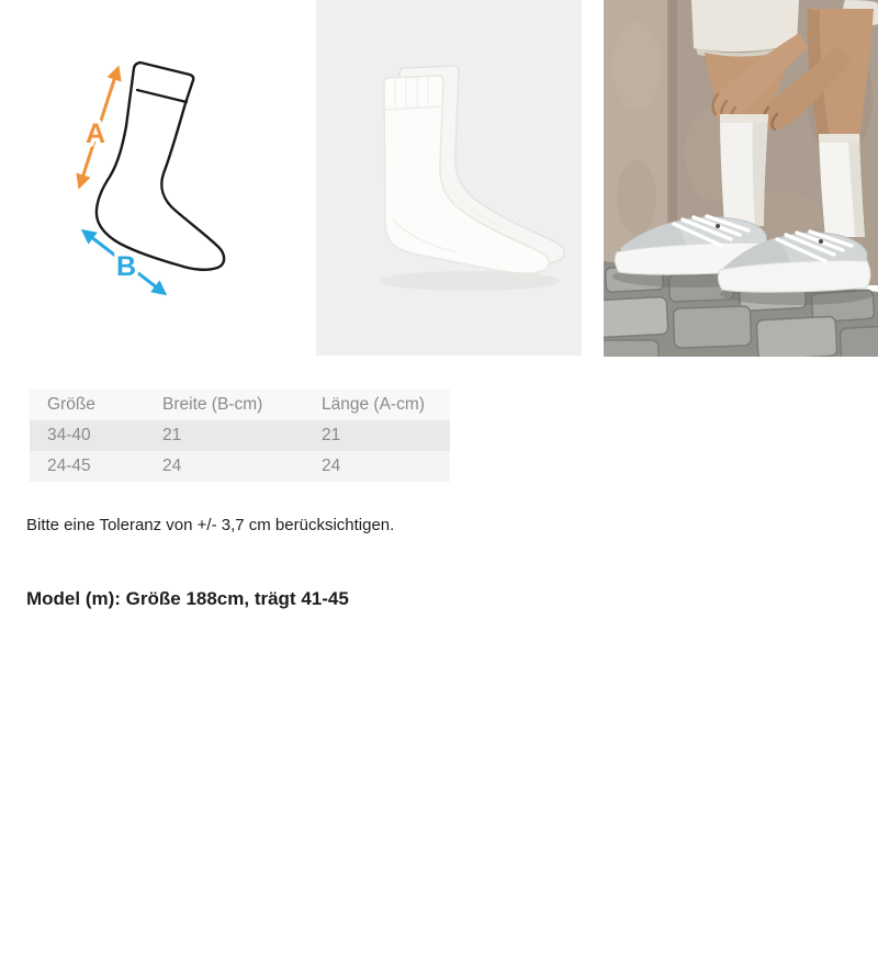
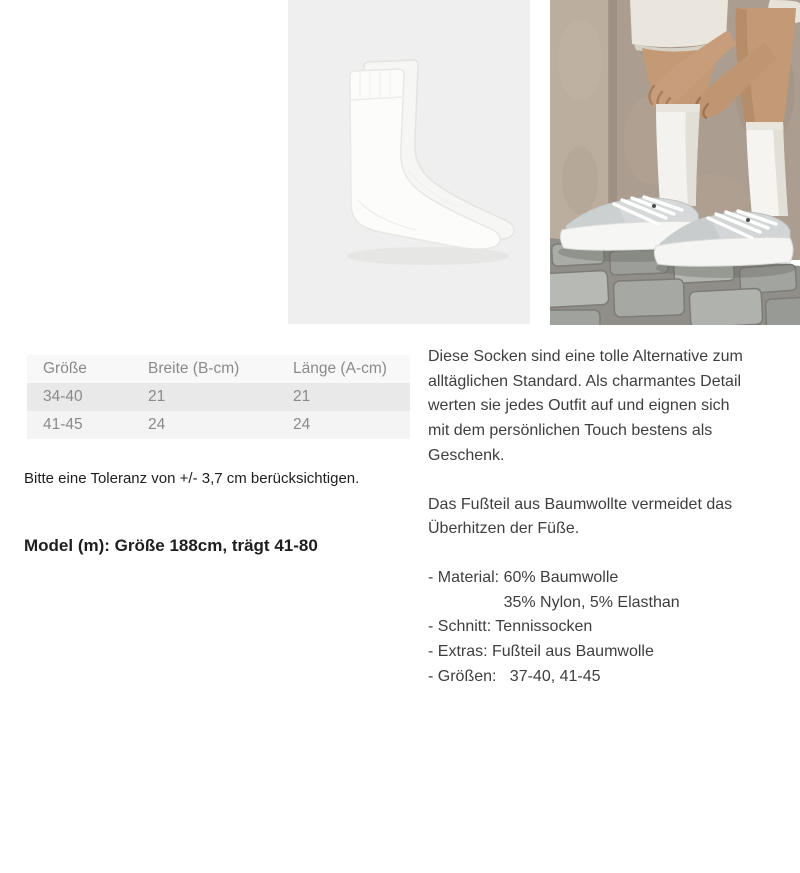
- A
- B
  Größe
  Breite (B-cm)
  Länge (A-cm)
  34-40
  21
  21
- 24-45
+ 41-45
  24
  24
  Bitte eine Toleranz von +/- 3,7 cm berücksichtigen.
- Model (m): Größe 188cm, trägt 41-45
+ Model (m): Größe 188cm, trägt 41-80
+ Diese Socken sind eine tolle Alternative zum
+ alltäglichen Standard. Als charmantes Detail
+ werten sie jedes Outfit auf und eignen sich
+ mit dem persönlichen Touch bestens als
+ Geschenk.
+ Das Fußteil aus Baumwollte vermeidet das
+ Überhitzen der Füße.
+ - Material: 60% Baumwolle
+ 35% Nylon, 5% Elasthan
+ - Schnitt: Tennissocken
+ - Extras: Fußteil aus Baumwolle
+ - Größen: 37-40, 41-45
